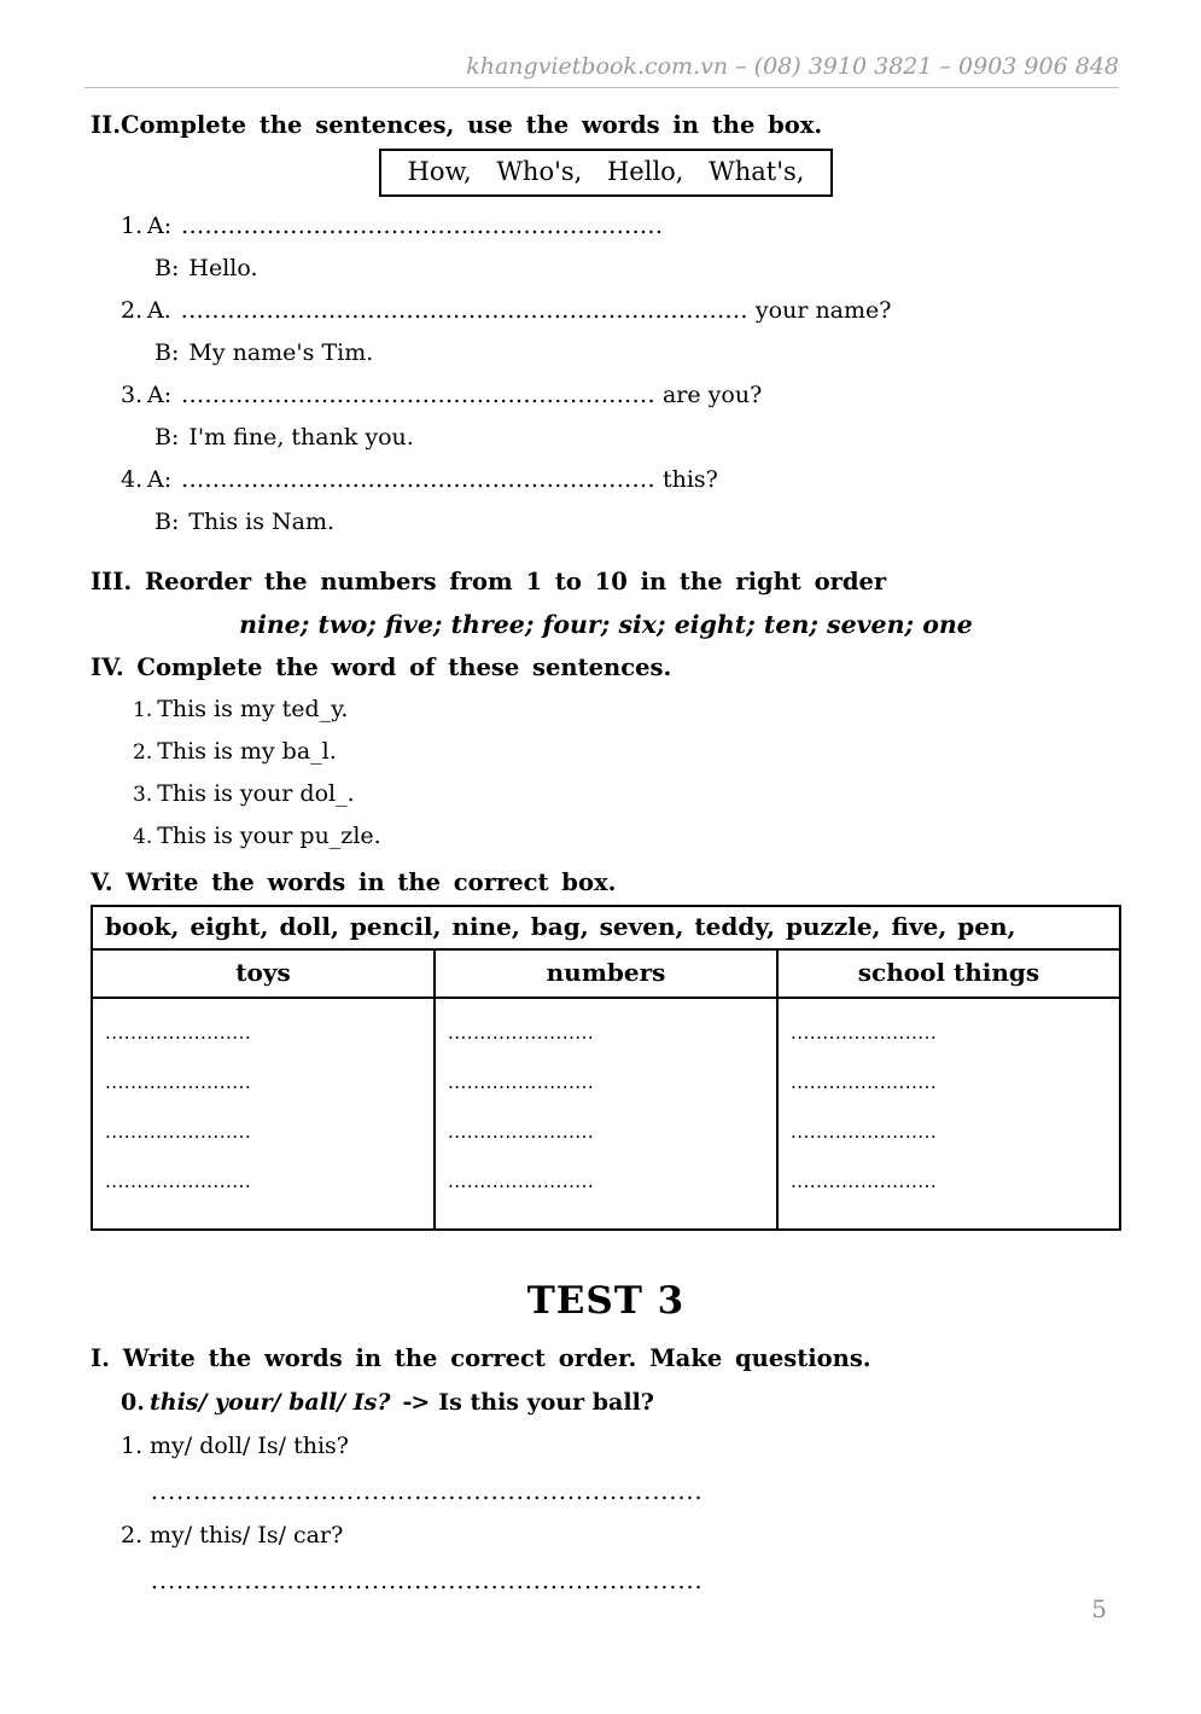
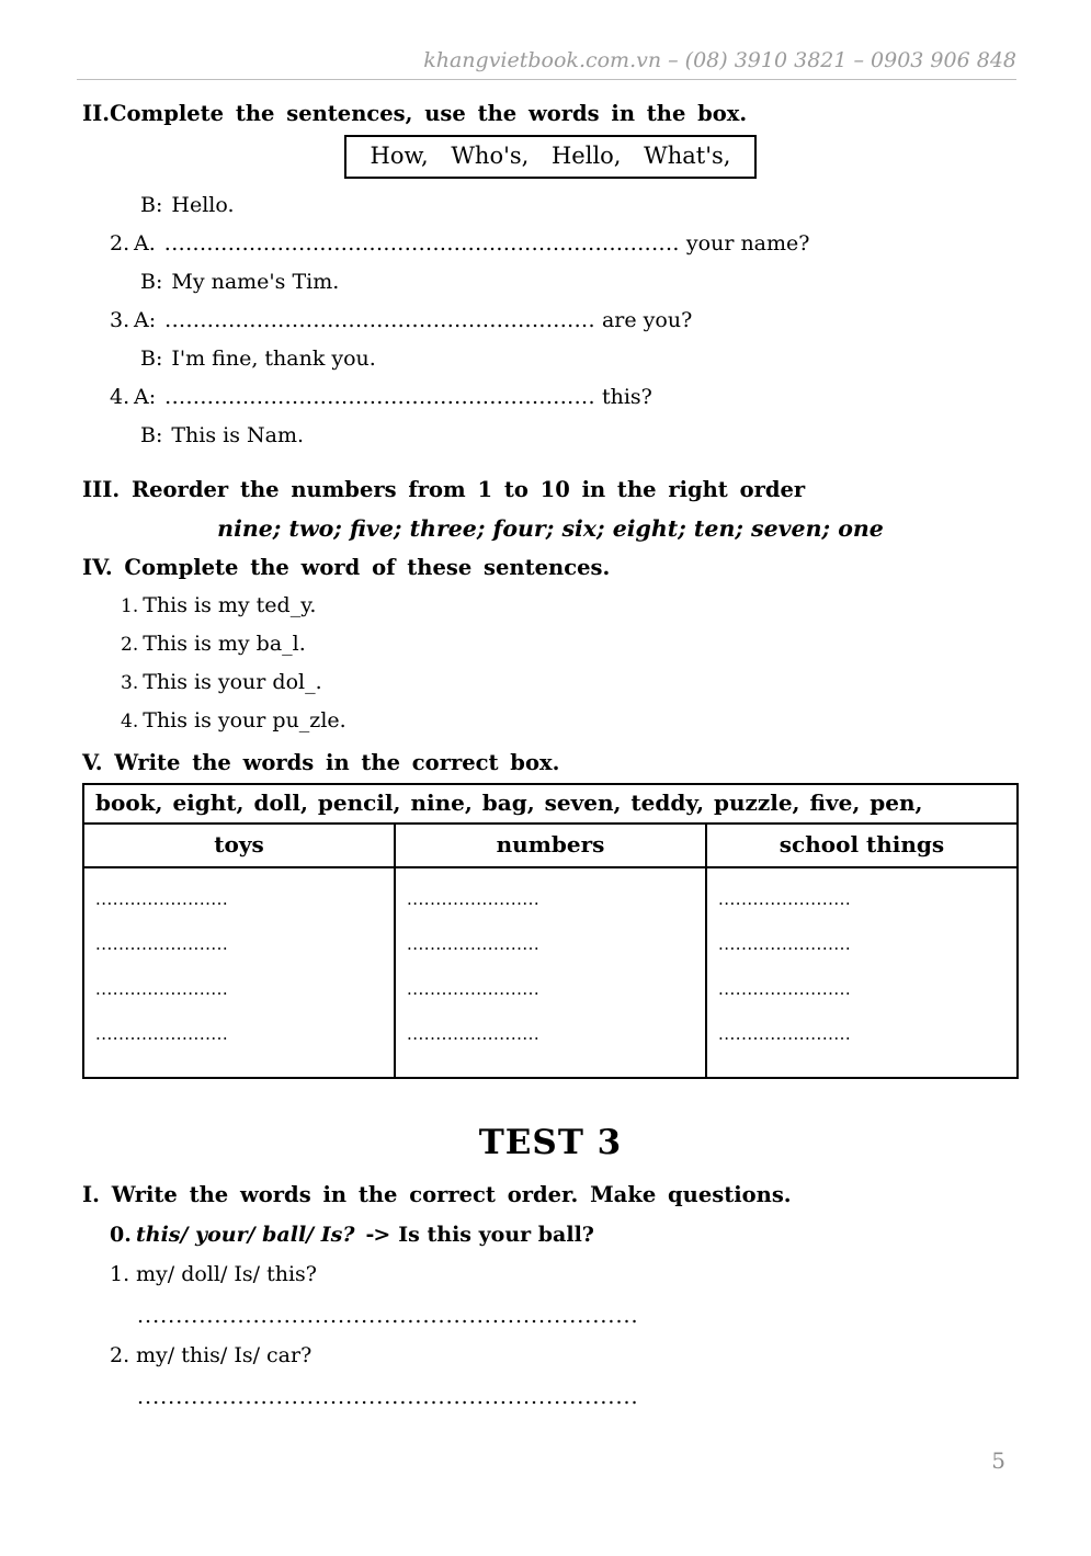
  khangvietbook.com.vn – (08) 3910 3821 – 0903 906 848
  II.Complete the sentences, use the words in the box.
  How, Who's, Hello, What's,
- 1. A: ..............................................................
  B: Hello.
  2. A. ......................................................................... your name?
  B: My name's Tim.
  3. A: ............................................................. are you?
  B: I'm fine, thank you.
  4. A: ............................................................. this?
  B: This is Nam.
  III. Reorder the numbers from 1 to 10 in the right order
  nine; two; five; three; four; six; eight; ten; seven; one
  IV. Complete the word of these sentences.
  1. This is my ted_y.
  2. This is my ba_l.
  3. This is your dol_.
  4. This is your pu_zle.
  V. Write the words in the correct box.
  book, eight, doll, pencil, nine, bag, seven, teddy, puzzle, five, pen,
  toys	numbers	school things
  ....................... ....................... ....................... .......................	....................... ....................... ....................... .......................	....................... ....................... ....................... .......................
  TEST 3
  I. Write the words in the correct order. Make questions.
  0. this/ your/ ball/ Is? -> Is this your ball?
  1. my/ doll/ Is/ this?
  .................................................................
  2. my/ this/ Is/ car?
  .................................................................
  5
